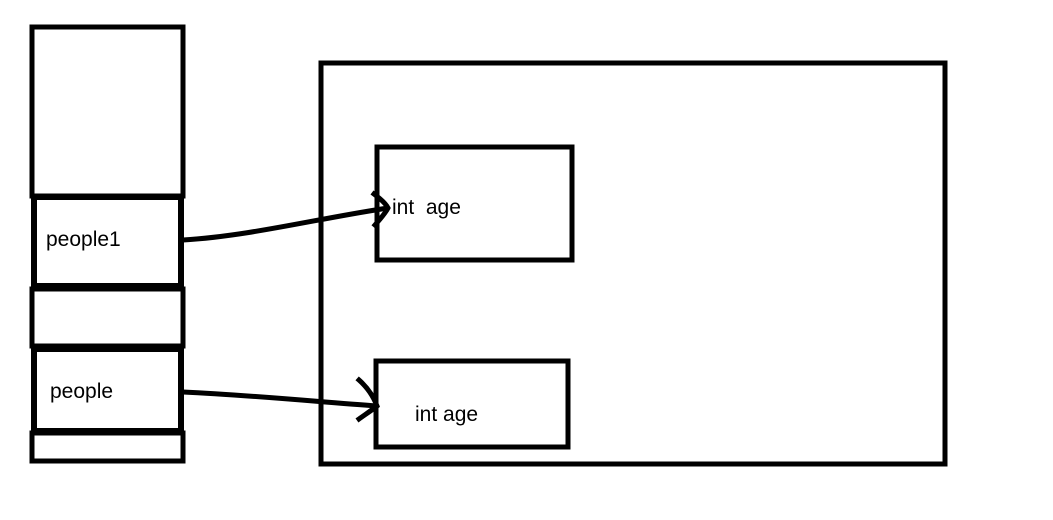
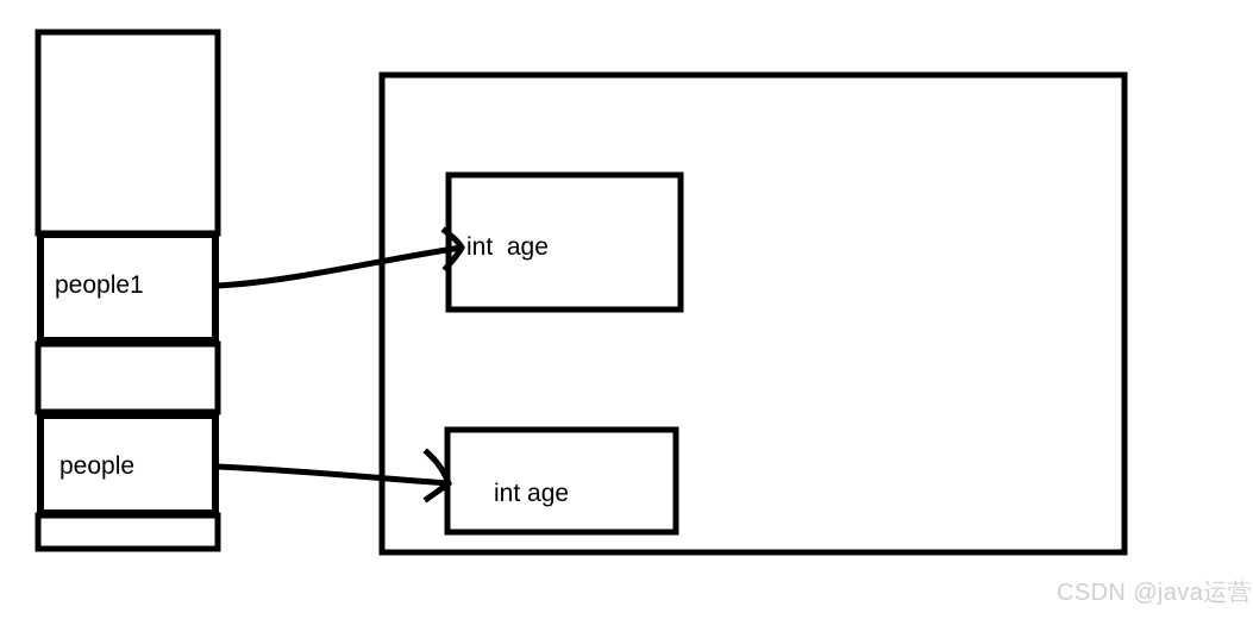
  people1
  people
  int age
  int age
+ CSDN @java运营
